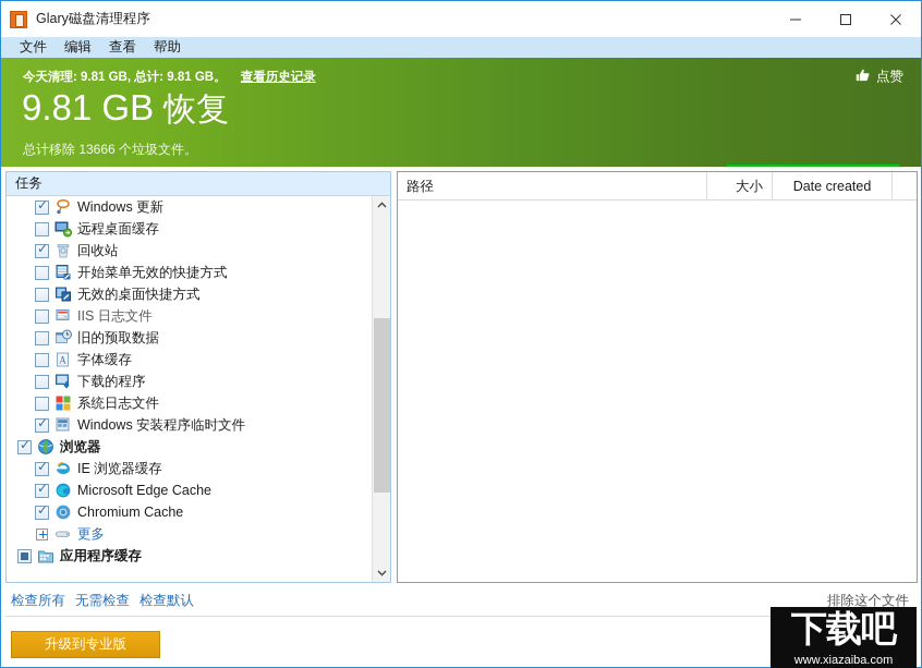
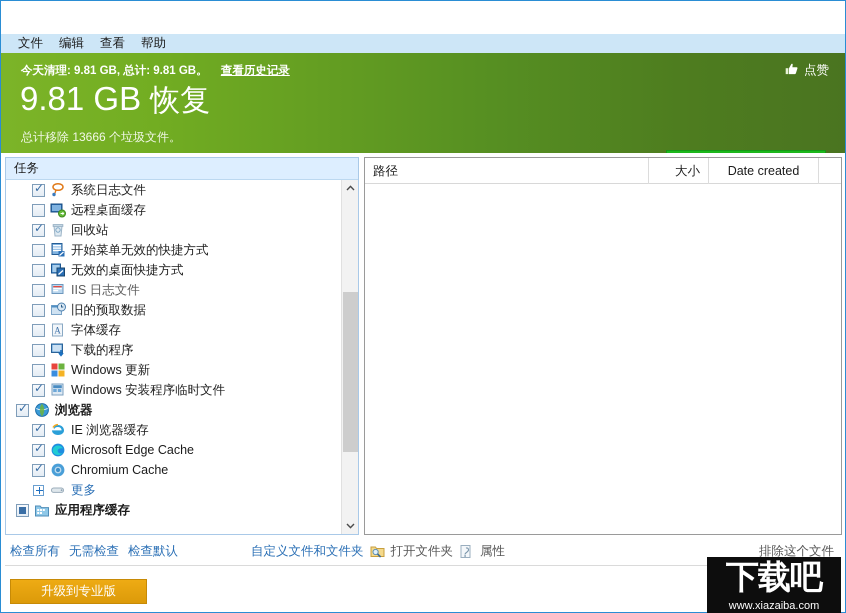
- Glary磁盘清理程序
  文件
  编辑
  查看
  帮助
  今天清理: 9.81 GB, 总计: 9.81 GB。 查看历史记录
  9.81 GB 恢复
  总计移除 13666 个垃圾文件。
  点赞
  任务
- Windows 更新
+ 系统日志文件
  远程桌面缓存
  回收站
  开始菜单无效的快捷方式
  无效的桌面快捷方式
  IIS 日志文件
  旧的预取数据
  A
  字体缓存
  下载的程序
- 系统日志文件
+ Windows 更新
  Windows 安装程序临时文件
  浏览器
  IE 浏览器缓存
  Microsoft Edge Cache
  Chromium Cache
  更多
  应用程序缓存
  路径
  大小
  Date created
  检查所有
  无需检查
  检查默认
+ 自定义文件和文件夹
+ 打开文件夹
+ 属性
  排除这个文件
  升级到专业版
  下载吧
  www.xiazaiba.com
